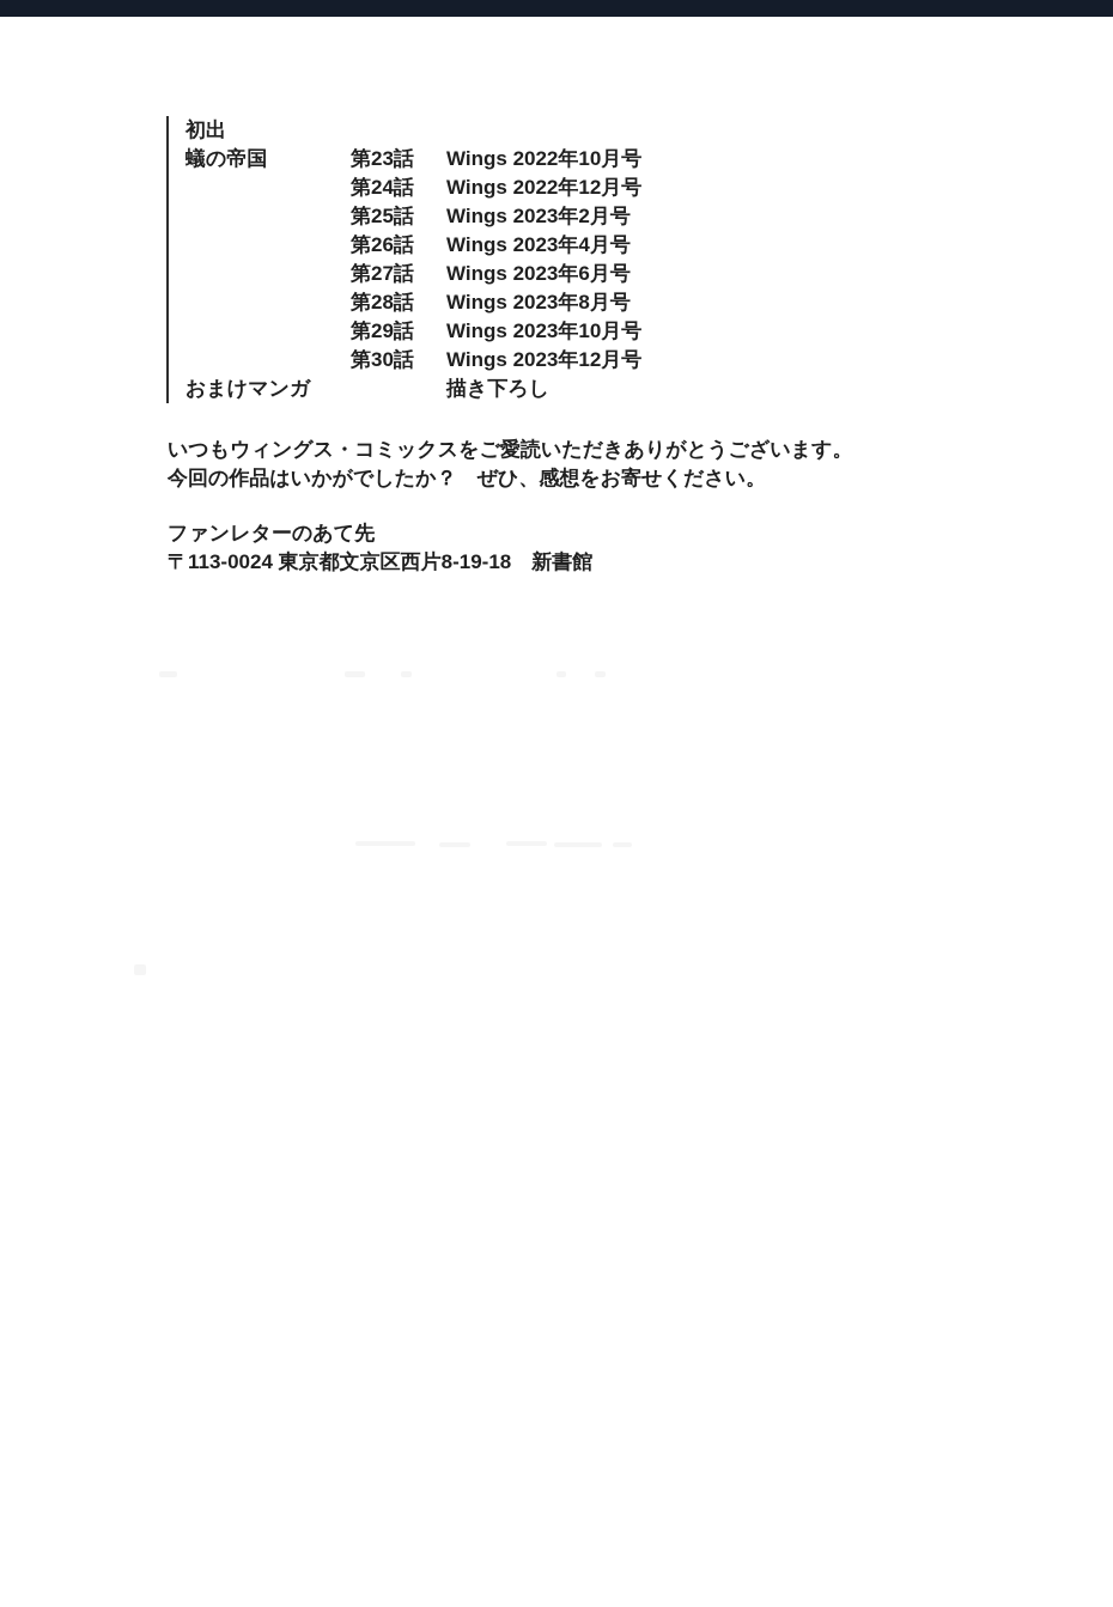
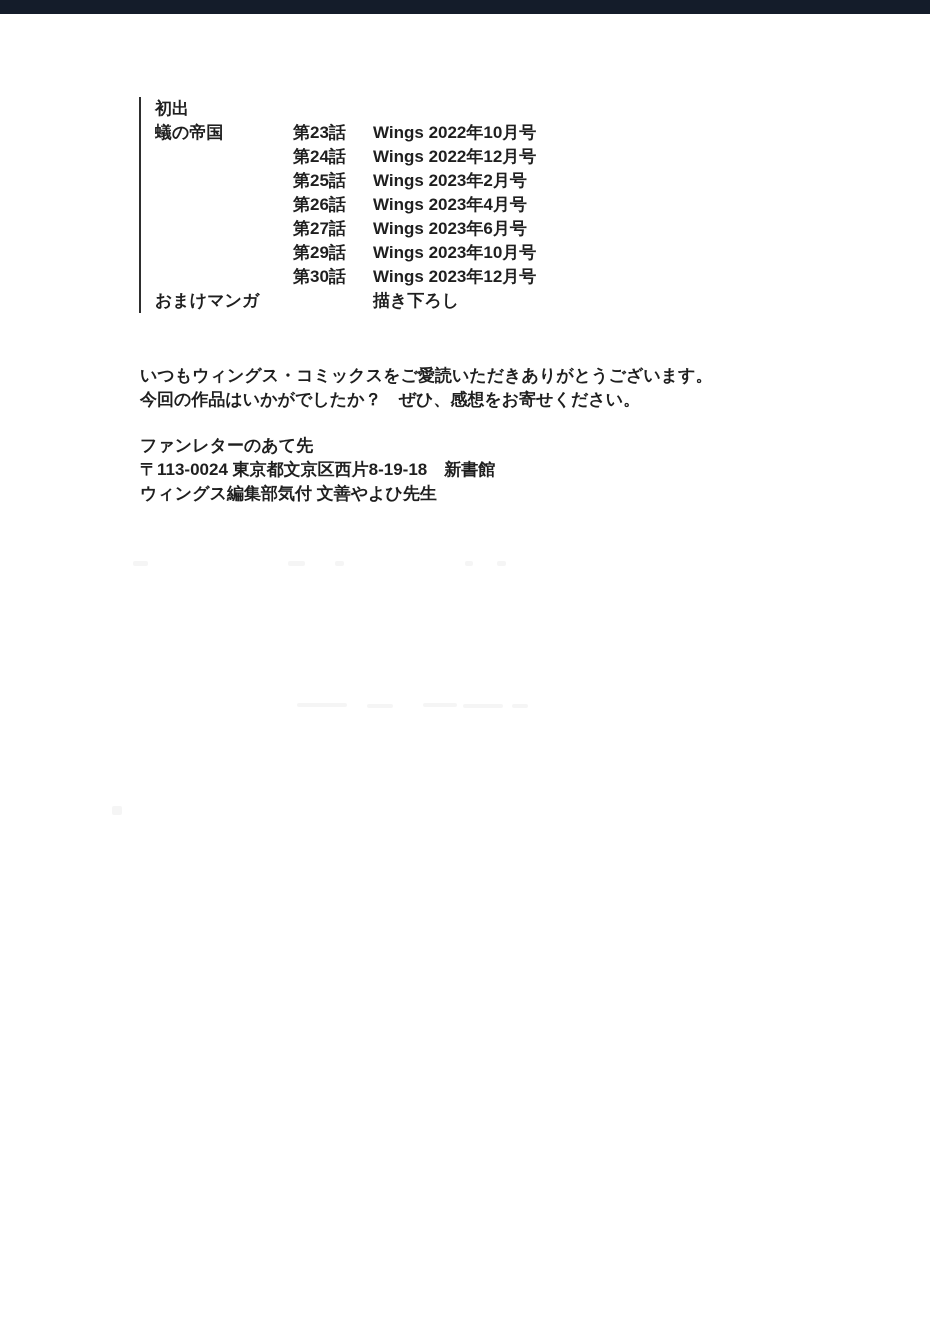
  初出
  蟻の帝国
  第23話
  Wings 2022年10月号
  第24話
  Wings 2022年12月号
  第25話
  Wings 2023年2月号
  第26話
  Wings 2023年4月号
  第27話
  Wings 2023年6月号
- 第28話
- Wings 2023年8月号
  第29話
  Wings 2023年10月号
  第30話
  Wings 2023年12月号
  おまけマンガ
  描き下ろし
  いつもウィングス・コミックスをご愛読いただきありがとうございます。
  今回の作品はいかがでしたか？ ぜひ、感想をお寄せください。
  ファンレターのあて先
  〒113-0024 東京都文京区西片8-19-18 新書館
+ ウィングス編集部気付 文善やよひ先生
